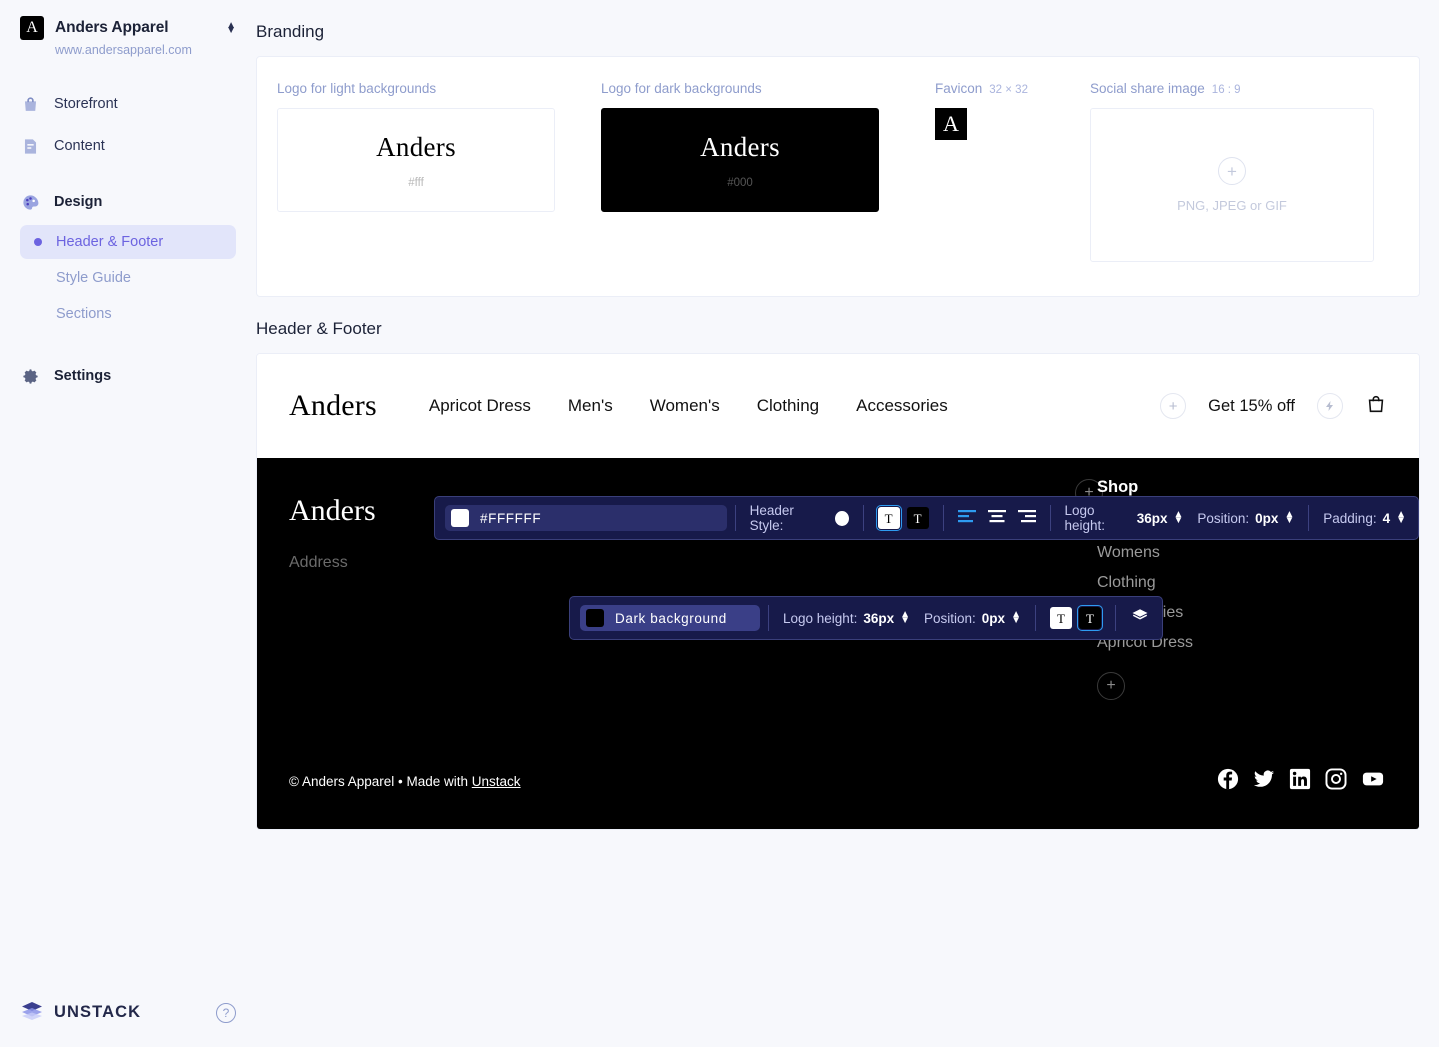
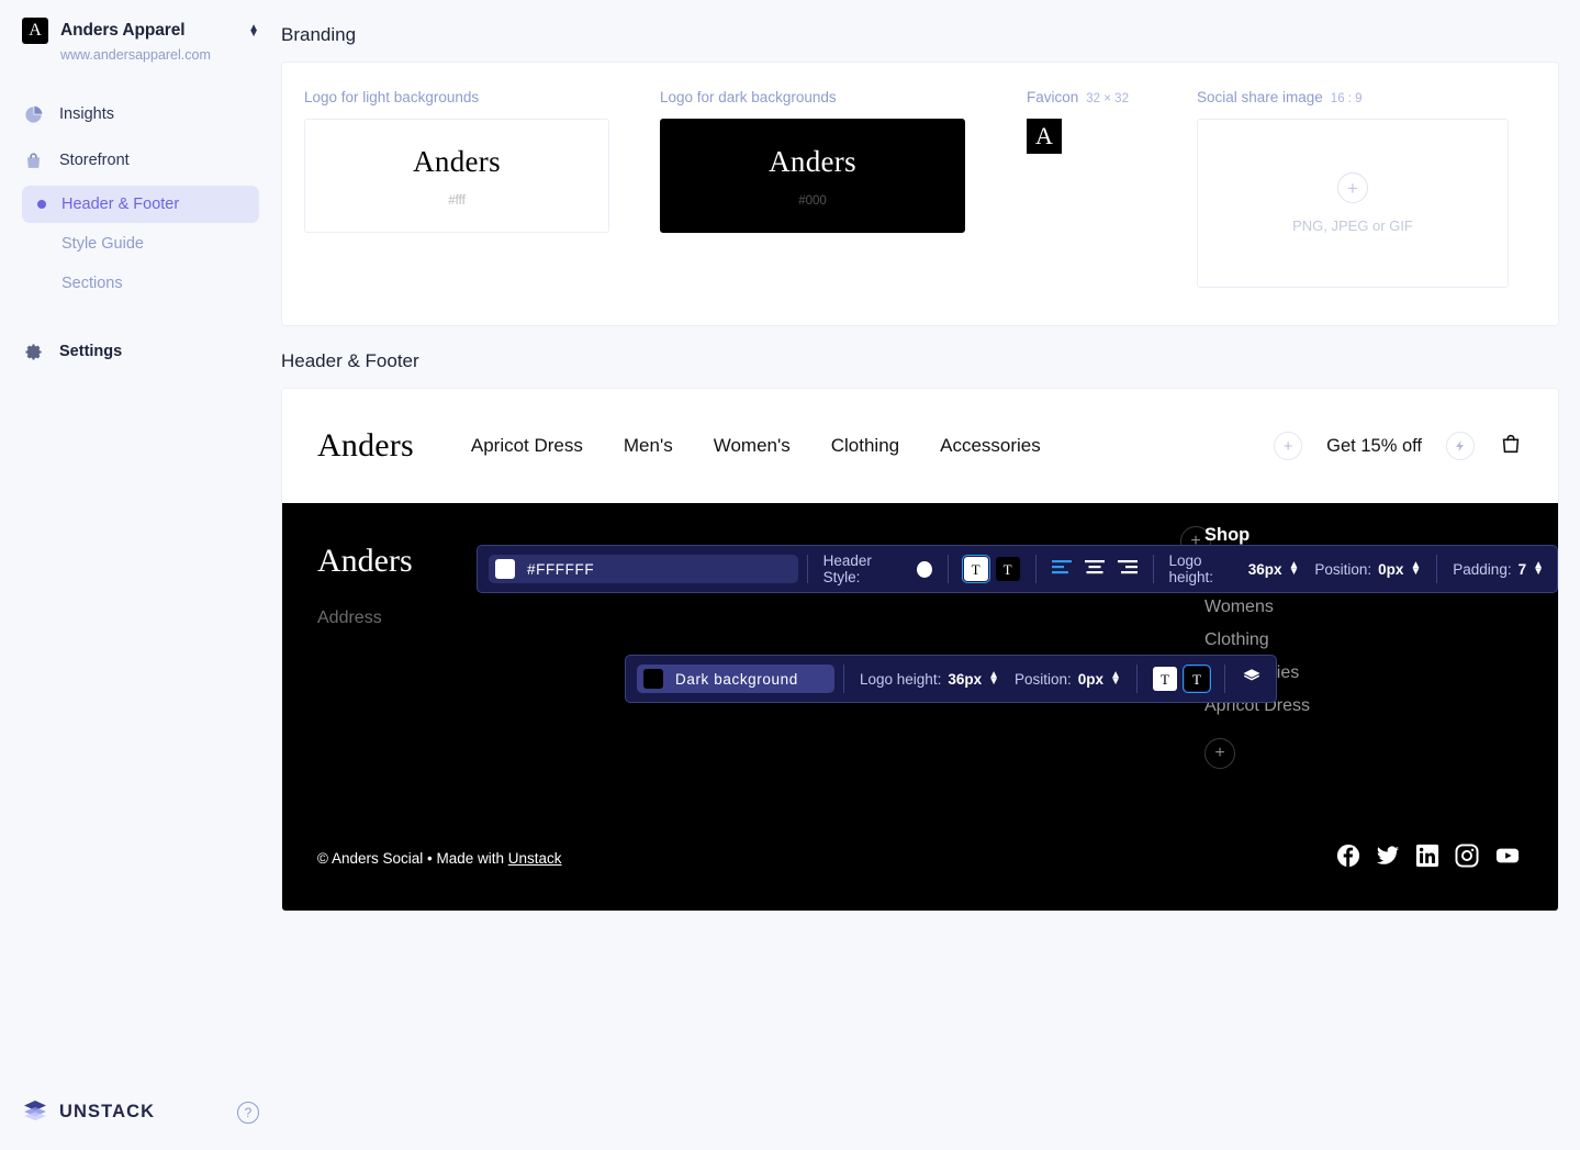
  A
  Anders Apparel
  ▲
  ▼
  www.andersapparel.com
+ Insights
  Storefront
- Content
- Design
  Header & Footer
  Style Guide
  Sections
  Settings
  UNSTACK
  ?
  Branding
  Logo for light backgrounds
  Anders
  #fff
  Logo for dark backgrounds
  Anders
  #000
  Favicon 32 × 32
  A
  Social share image 16 : 9
  +
  PNG, JPEG or GIF
  Header & Footer
  Anders
  Apricot Dress
  Men's
  Women's
  Clothing
  Accessories
  +
  Get 15% off
  #FFFFFF
  Header Style:
  T
  T
  Logo height:
  36px
  ▲
  ▼
  Position:
  0px
  ▲
  ▼
  Padding:
- 4
+ 7
  ▲
  ▼
  Dark background
  Logo height:
  36px
  ▲
  ▼
  Position:
  0px
  ▲
  ▼
  T
  T
  Anders
  Address
  +
  Shop
  Womens
  Clothing
  Apricot Dress
  +
- © Anders Apparel • Made with Unstack
+ © Anders Social • Made with Unstack
